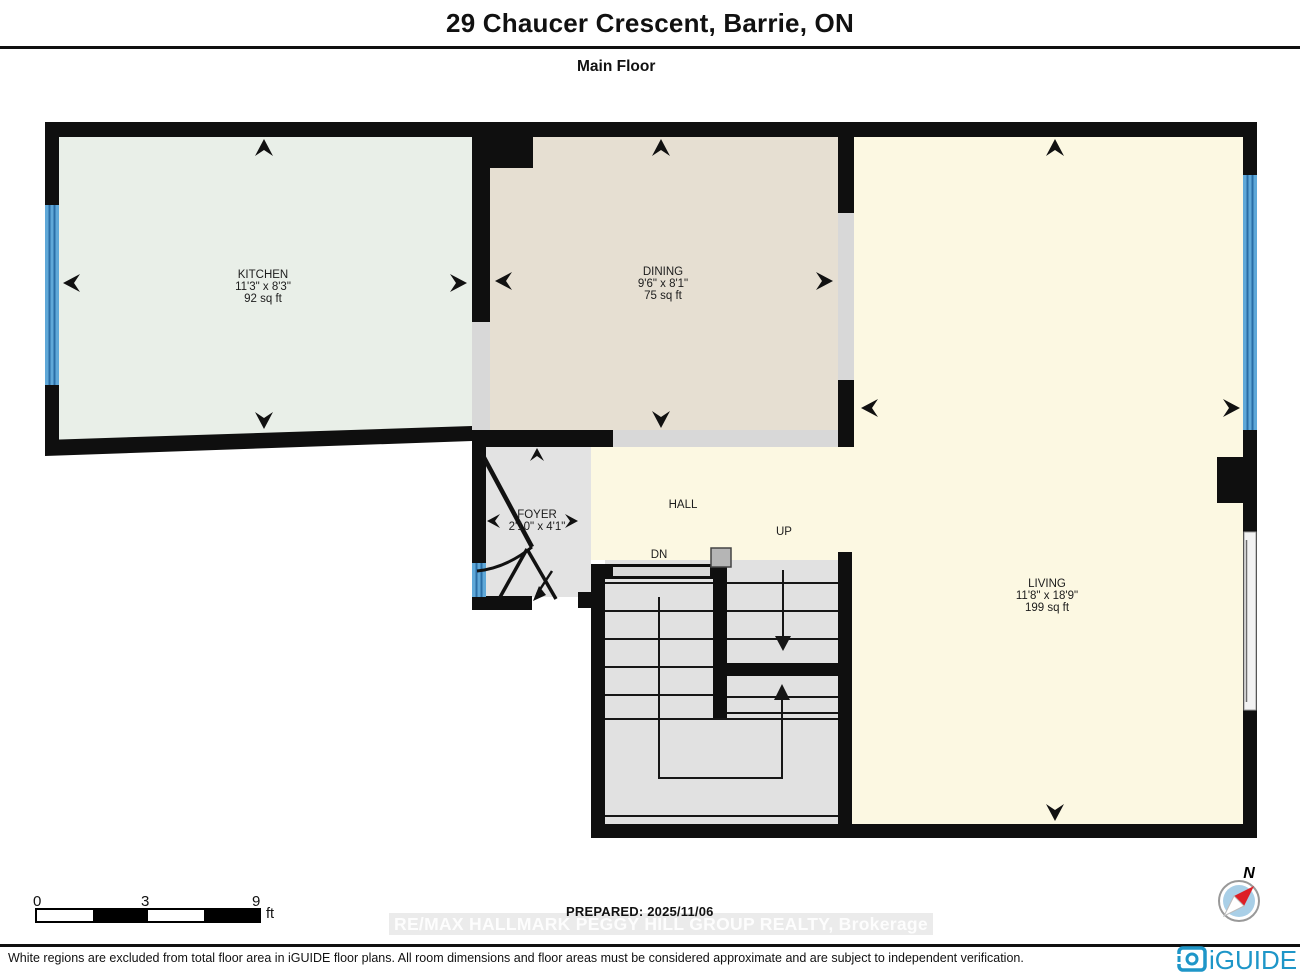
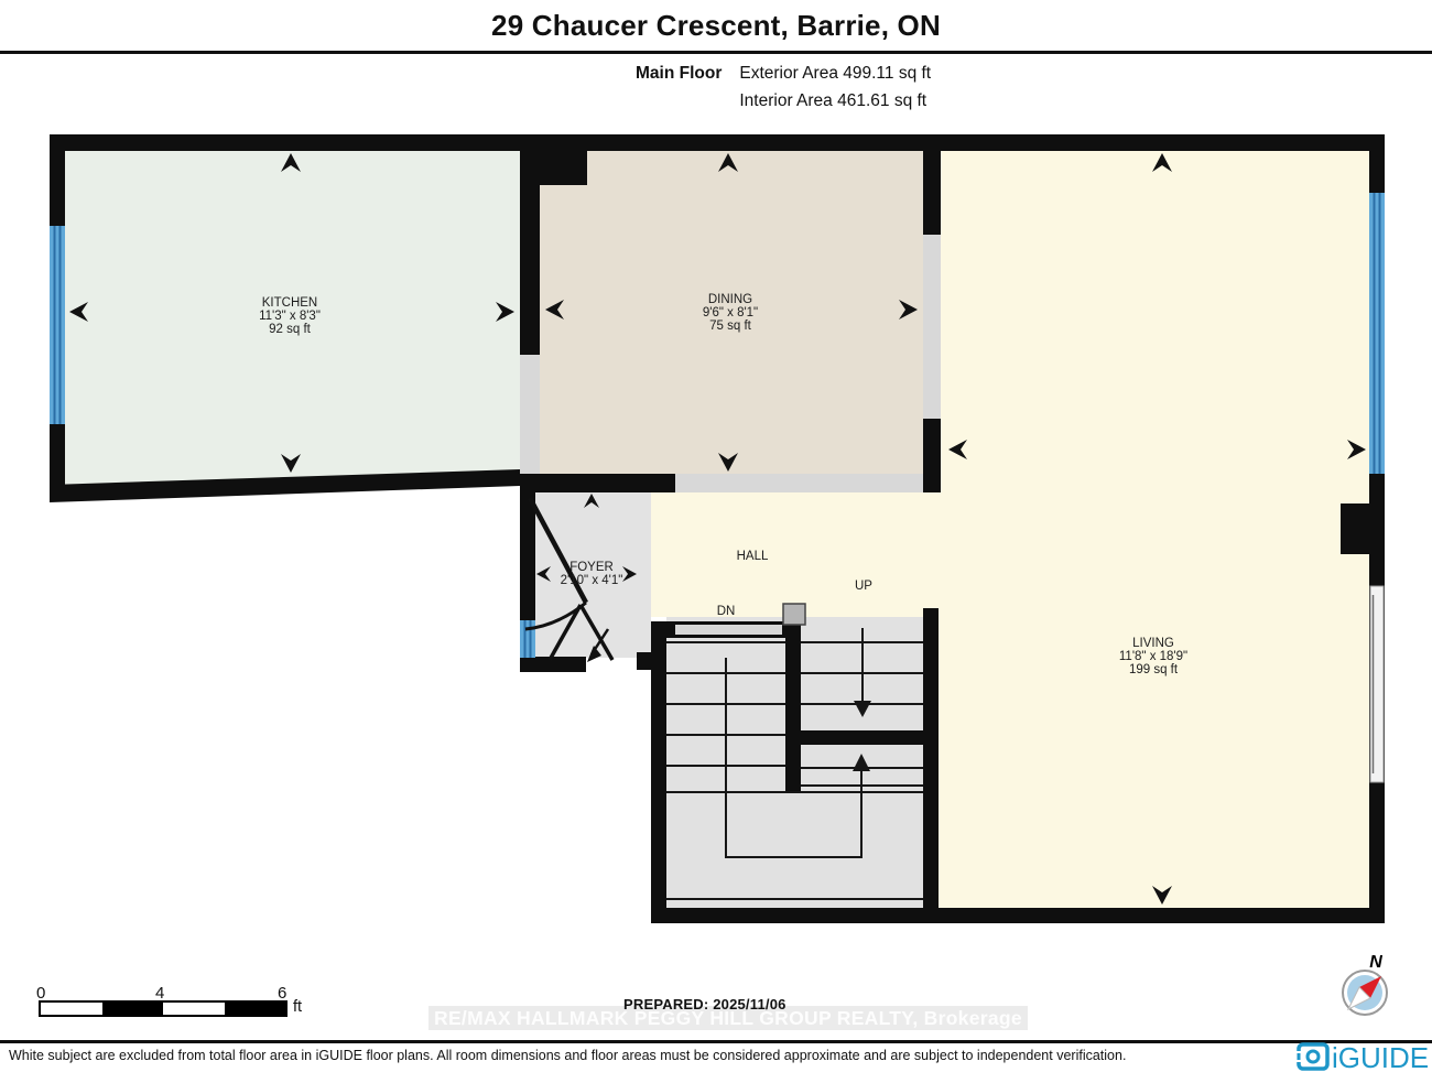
  29 Chaucer Crescent, Barrie, ON
  Main Floor
+ Exterior Area 499.11 sq ft
+ Interior Area 461.61 sq ft
  KITCHEN
  11'3" x 8'3"
  92 sq ft
  DINING
  9'6" x 8'1"
  75 sq ft
  LIVING
  11'8" x 18'9"
  199 sq ft
  FOYER
  2'10" x 4'1"
  HALL
  UP
  DN
  N
  0
- 3
+ 4
- 9
+ 6
  ft
  RE/MAX HALLMARK PEGGY HILL GROUP REALTY, Brokerage
  PREPARED: 2025/11/06
- White regions are excluded from total floor area in iGUIDE floor plans. All room dimensions and floor areas must be considered approximate and are subject to independent verification.
+ White subject are excluded from total floor area in iGUIDE floor plans. All room dimensions and floor areas must be considered approximate and are subject to independent verification.
  iGUIDE
